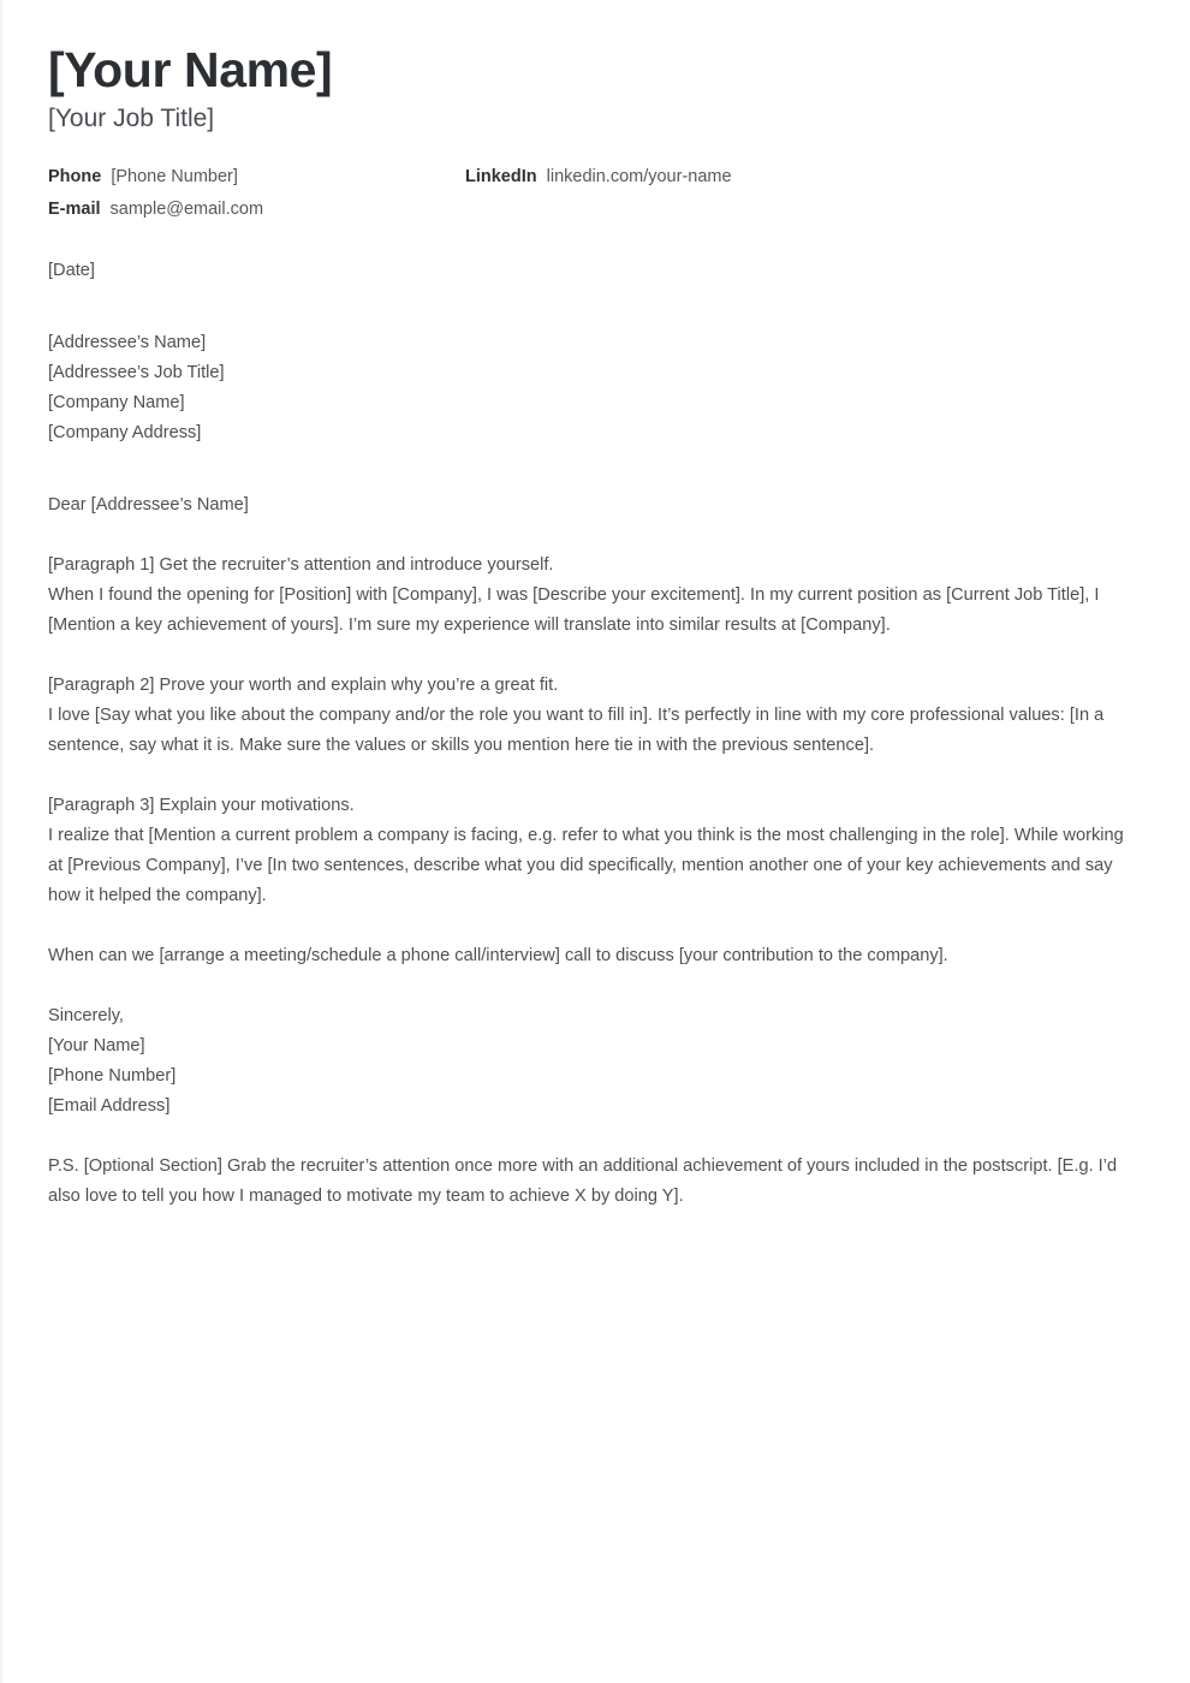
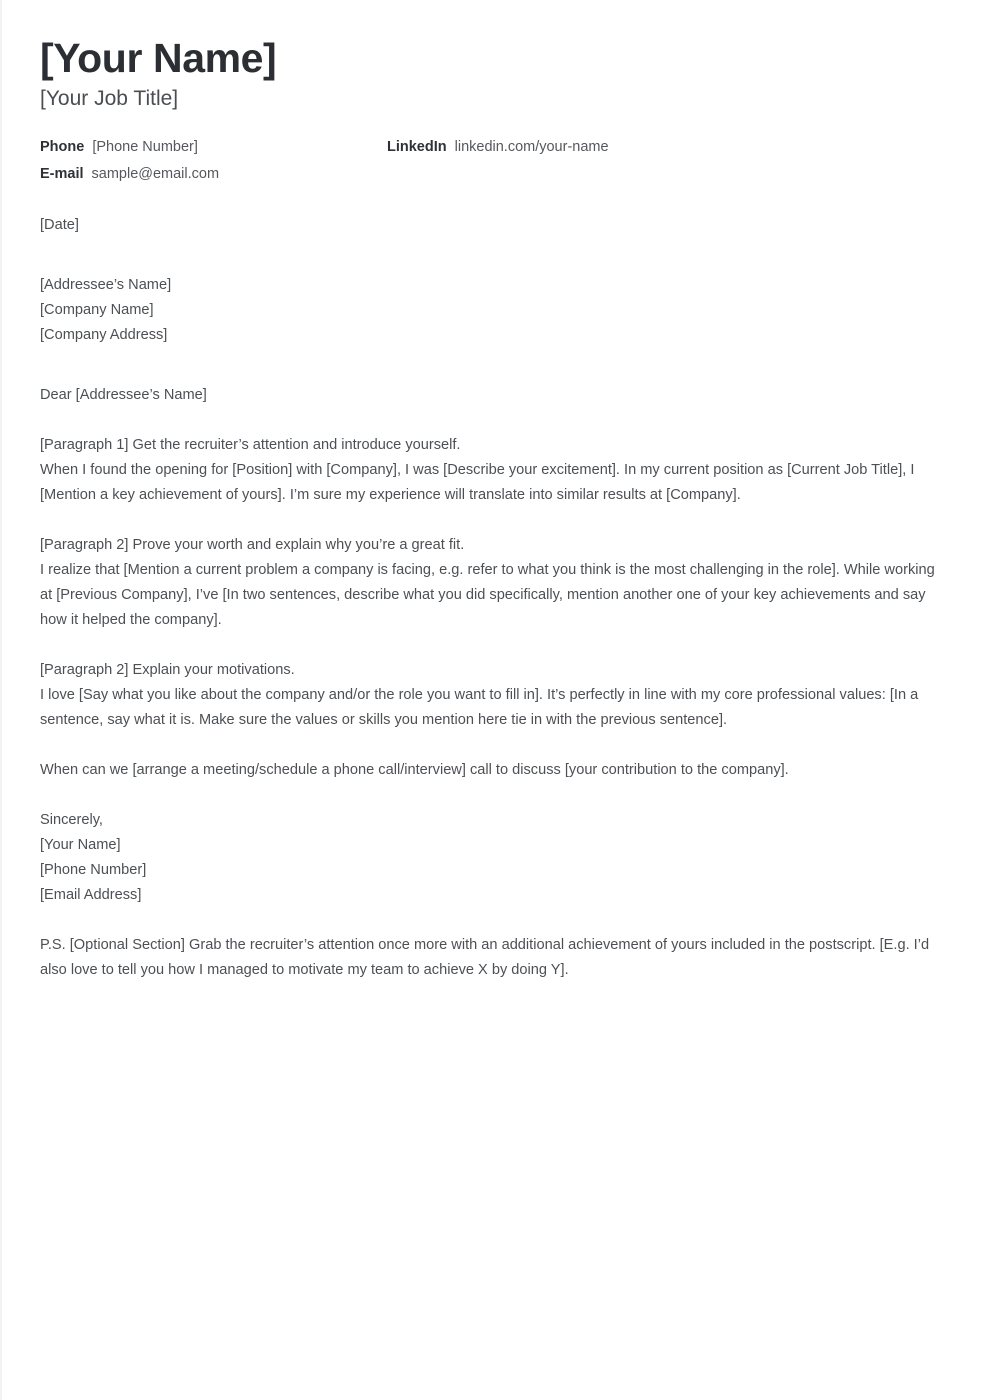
  [Your Name]
  [Your Job Title]
  Phone
  [Phone Number]
  LinkedIn
  linkedin.com/your-name
  E-mail
  sample@email.com
  [Date]
  [Addressee’s Name]
- [Addressee’s Job Title]
  [Company Name]
  [Company Address]
  Dear [Addressee’s Name]
  [Paragraph 1] Get the recruiter’s attention and introduce yourself.
  When I found the opening for [Position] with [Company], I was [Describe your excitement]. In my current position as [Current Job Title], I [Mention a key achievement of yours]. I’m sure my experience will translate into similar results at [Company].
  [Paragraph 2] Prove your worth and explain why you’re a great fit.
- I love [Say what you like about the company and/or the role you want to fill in]. It’s perfectly in line with my core professional values: [In a sentence, say what it is. Make sure the values or skills you mention here tie in with the previous sentence].
+ I realize that [Mention a current problem a company is facing, e.g. refer to what you think is the most challenging in the role]. While working at [Previous Company], I’ve [In two sentences, describe what you did specifically, mention another one of your key achievements and say how it helped the company].
- [Paragraph 3] Explain your motivations.
+ [Paragraph 2] Explain your motivations.
- I realize that [Mention a current problem a company is facing, e.g. refer to what you think is the most challenging in the role]. While working at [Previous Company], I’ve [In two sentences, describe what you did specifically, mention another one of your key achievements and say how it helped the company].
+ I love [Say what you like about the company and/or the role you want to fill in]. It’s perfectly in line with my core professional values: [In a sentence, say what it is. Make sure the values or skills you mention here tie in with the previous sentence].
  When can we [arrange a meeting/schedule a phone call/interview] call to discuss [your contribution to the company].
  Sincerely,
  [Your Name]
  [Phone Number]
  [Email Address]
  P.S. [Optional Section] Grab the recruiter’s attention once more with an additional achievement of yours included in the postscript. [E.g. I’d also love to tell you how I managed to motivate my team to achieve X by doing Y].
